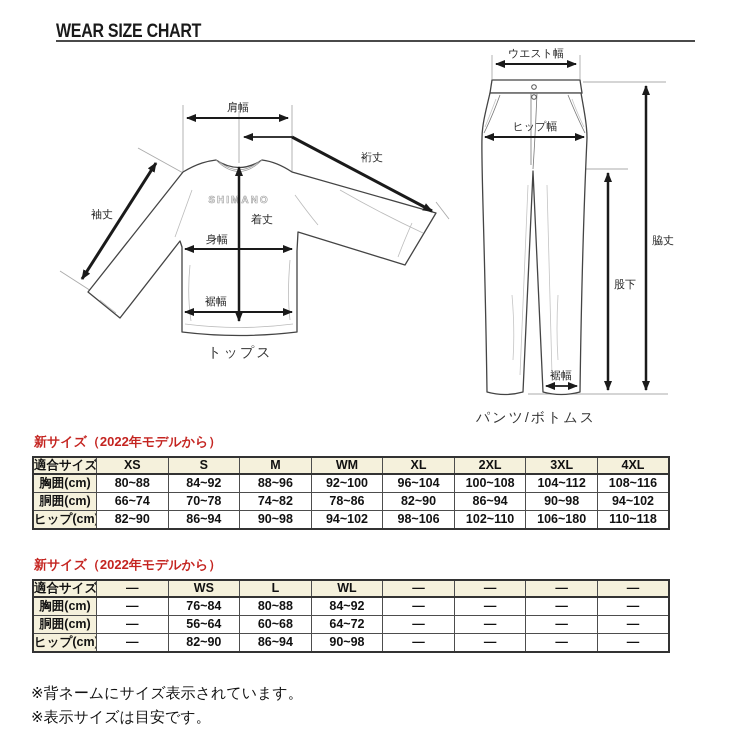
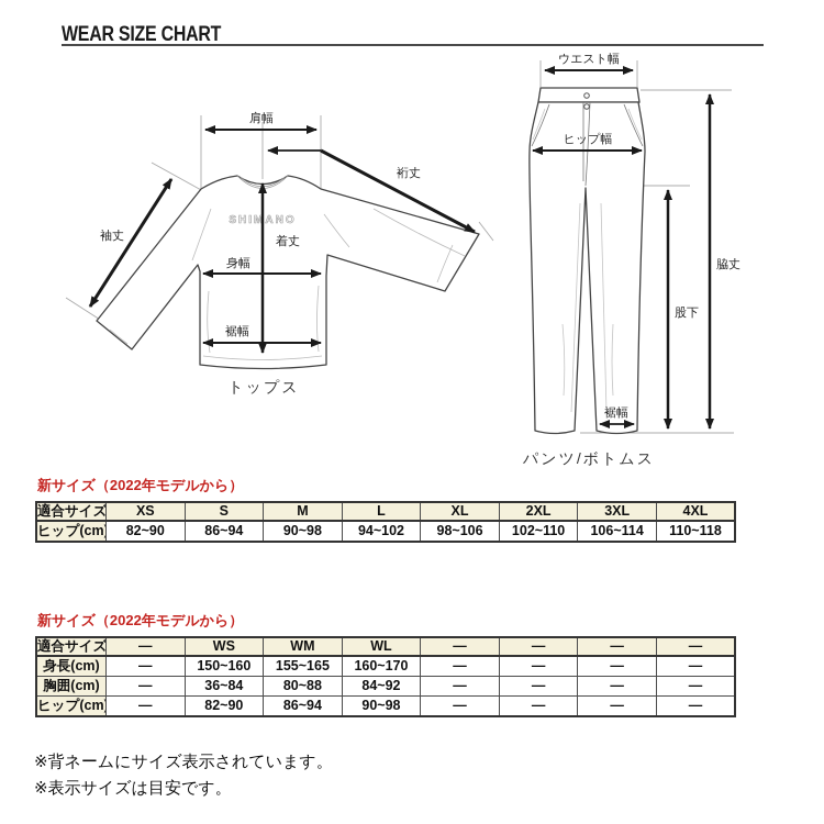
  WEAR SIZE CHART
  SHIMANO
  肩幅
  裄丈
  袖丈
  着丈
  身幅
  裾幅
  トップス
  ウエスト幅
  ヒップ幅
  脇丈
  股下
  裾幅
  パンツ/ボトムス
  新サイズ（2022年モデルから）
- 適合サイズ	XS	S	M	WM	XL	2XL	3XL	4XL
+ 適合サイズ	XS	S	M	L	XL	2XL	3XL	4XL
- 胸囲(cm)	80~88	84~92	88~96	92~100	96~104	100~108	104~112	108~116
- 胴囲(cm)	66~74	70~78	74~82	78~86	82~90	86~94	90~98	94~102
- ヒップ(cm	82~90	86~94	90~98	94~102	98~106	102~110	106~180	110~118
+ ヒップ(cm	82~90	86~94	90~98	94~102	98~106	102~110	106~114	110~118
  新サイズ（2022年モデルから）
- 適合サイズ	—	WS	L	WL	—	—	—	—
+ 適合サイズ	—	WS	WM	WL	—	—	—	—
+ 身長(cm)	—	150~160	155~165	160~170	—	—	—	—
- 胸囲(cm)	—	76~84	80~88	84~92	—	—	—	—
+ 胸囲(cm)	—	36~84	80~88	84~92	—	—	—	—
- 胴囲(cm)	—	56~64	60~68	64~72	—	—	—	—
  ヒップ(cm	—	82~90	86~94	90~98	—	—	—	—
  ※背ネームにサイズ表示されています。
  ※表示サイズは目安です。
